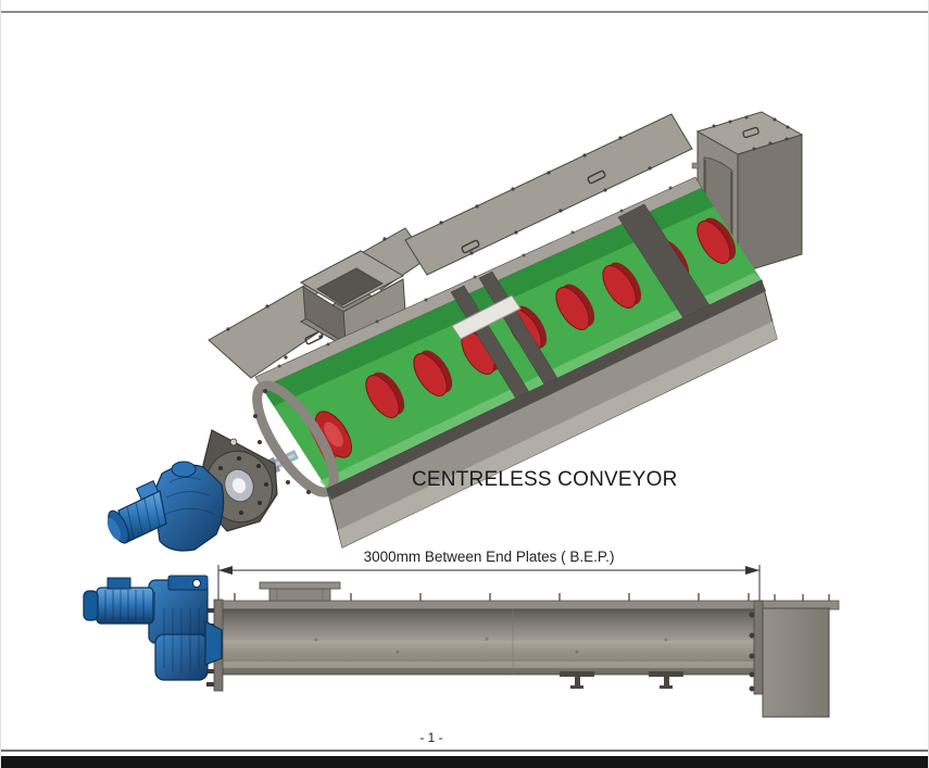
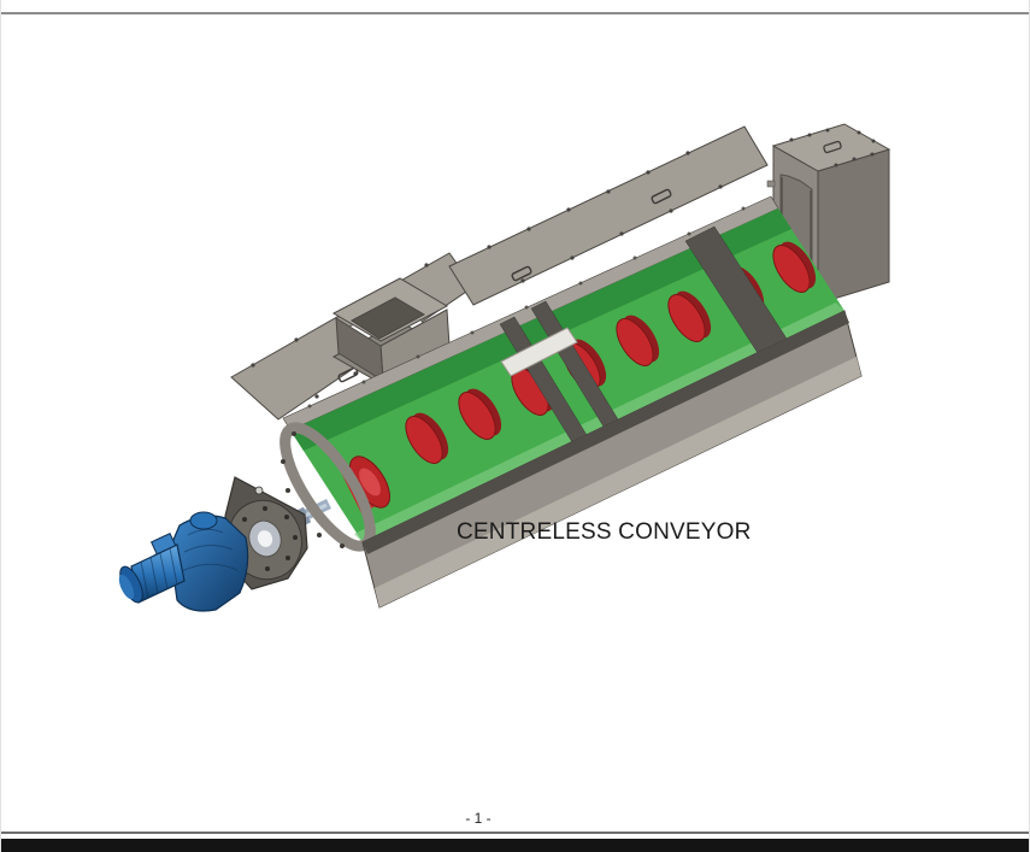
- 3000mm Between End Plates ( B.E.P.)
  CENTRELESS CONVEYOR
  - 1 -
